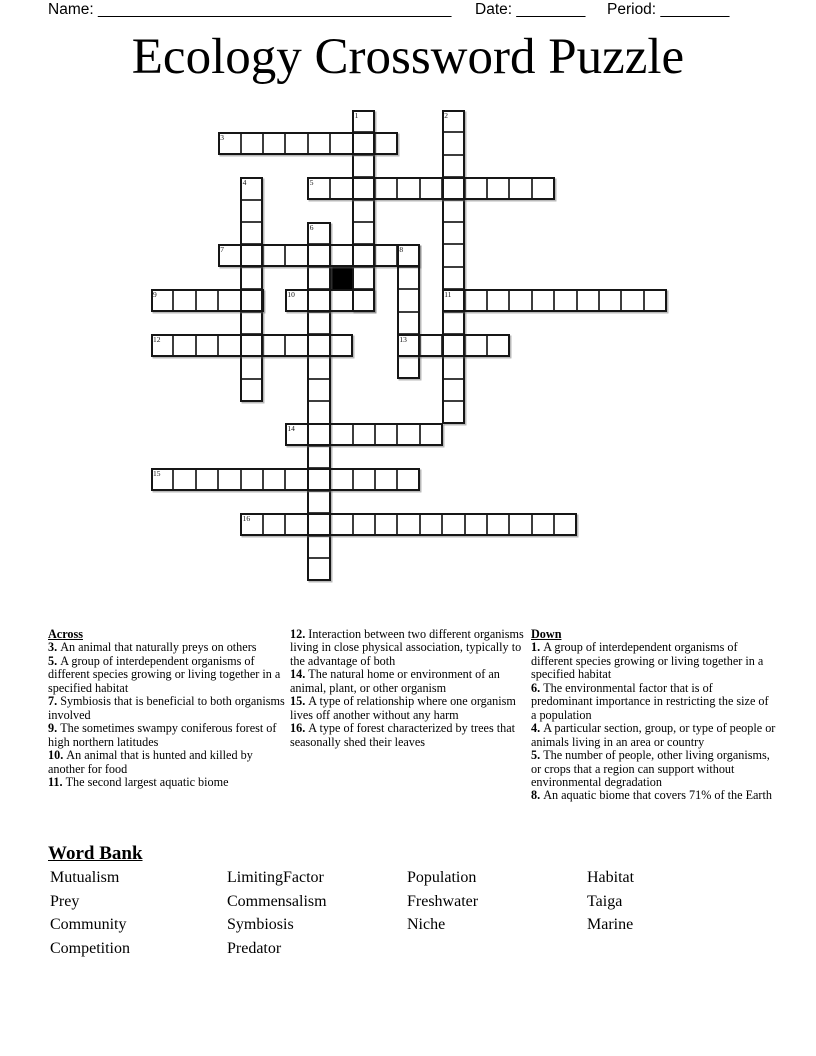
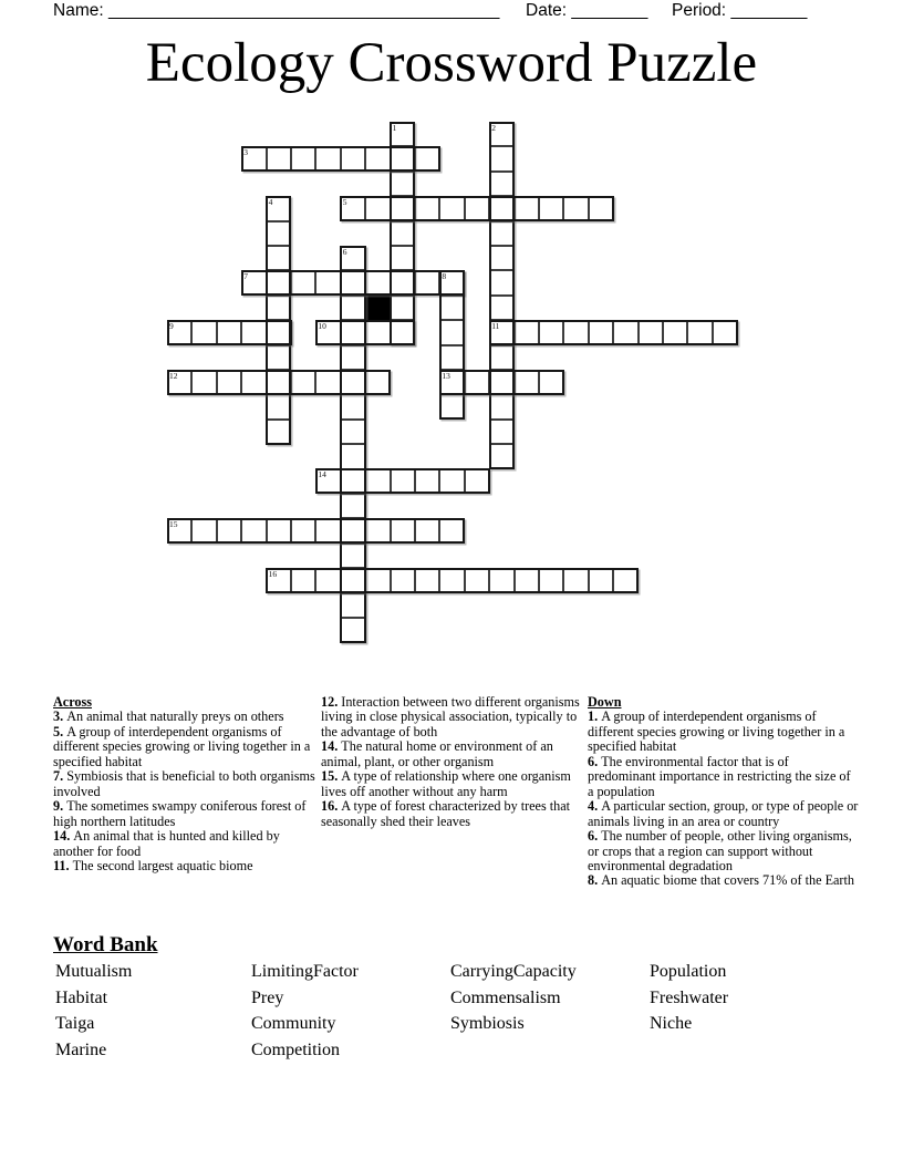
  Name: _________________________________________
  Date: ________
  Period: ________
  Ecology Crossword Puzzle
  1
  2
  3
  4
  5
  6
  7
  8
  9
  10
  11
  12
  13
  14
  15
  16
  Across
  3. An animal that naturally preys on others
  5. A group of interdependent organisms of different species growing or living together in a specified habitat
  7. Symbiosis that is beneficial to both organisms involved
  9. The sometimes swampy coniferous forest of high northern latitudes
- 10. An animal that is hunted and killed by another for food
+ 14. An animal that is hunted and killed by another for food
  11. The second largest aquatic biome
  12. Interaction between two different organisms living in close physical association, typically to the advantage of both
  14. The natural home or environment of an animal, plant, or other organism
  15. A type of relationship where one organism lives off another without any harm
  16. A type of forest characterized by trees that seasonally shed their leaves
  Down
  1. A group of interdependent organisms of different species growing or living together in a specified habitat
  6. The environmental factor that is of predominant importance in restricting the size of a population
  4. A particular section, group, or type of people or animals living in an area or country
- 5. The number of people, other living organisms, or crops that a region can support without environmental degradation
+ 6. The number of people, other living organisms, or crops that a region can support without environmental degradation
  8. An aquatic biome that covers 71% of the Earth
  Word Bank
  Mutualism
  LimitingFactor
+ CarryingCapacity
  Population
  Habitat
  Prey
  Commensalism
  Freshwater
  Taiga
  Community
  Symbiosis
  Niche
  Marine
  Competition
- Predator
